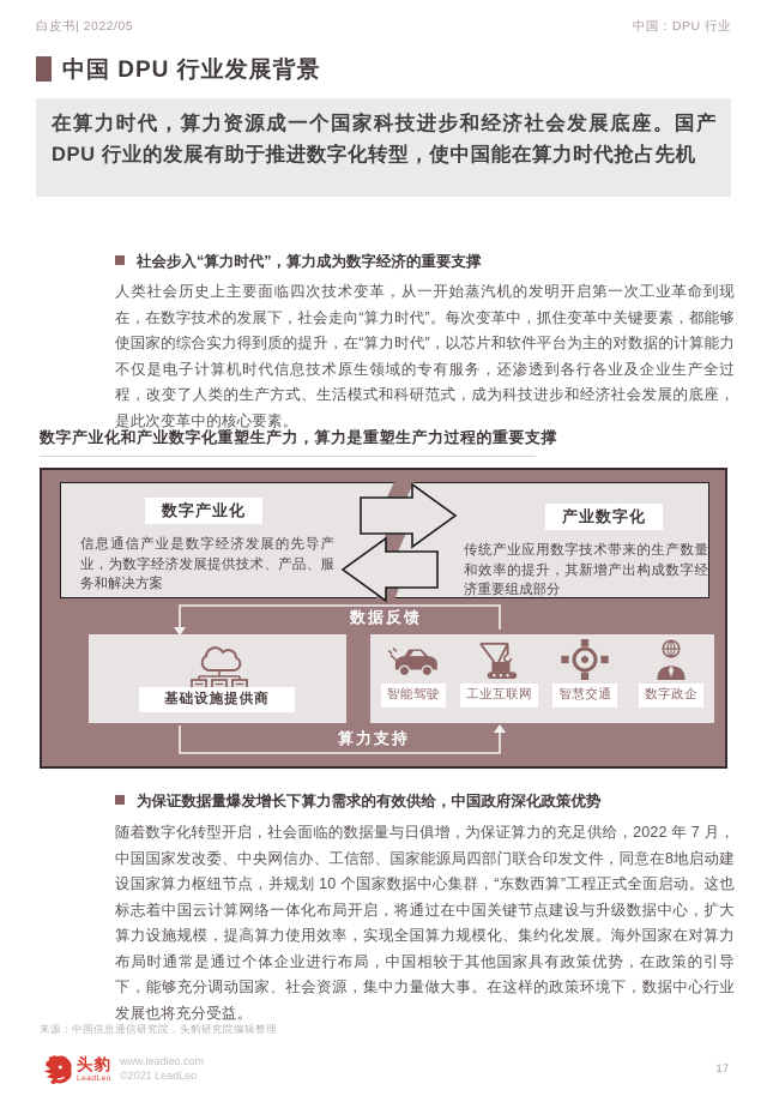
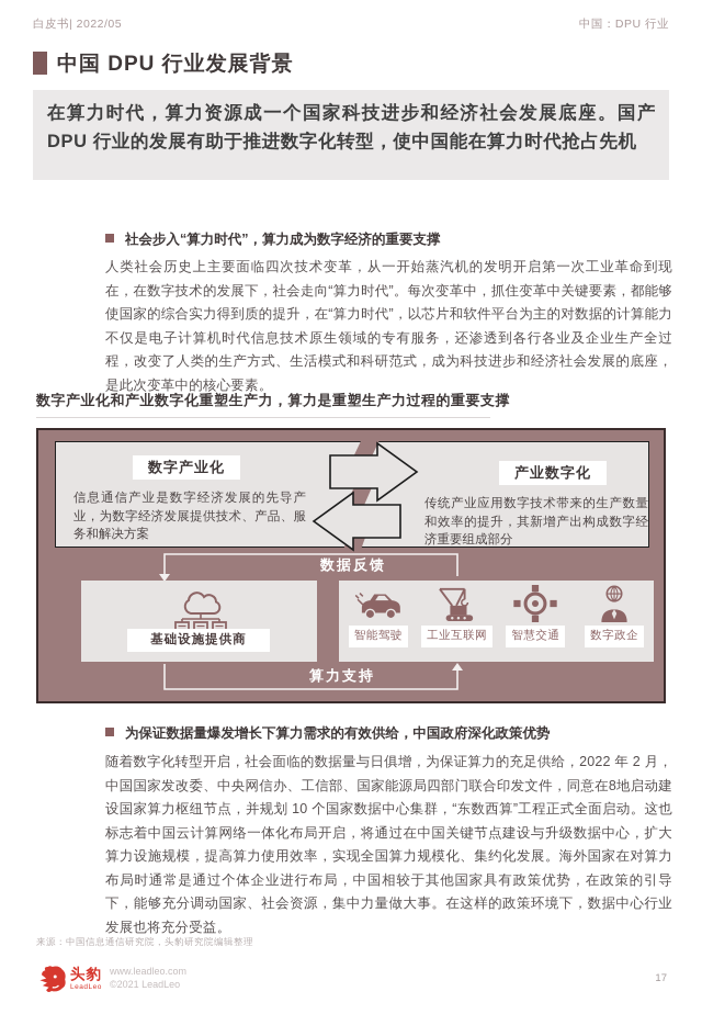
  白皮书| 2022/05
  中国：DPU 行业
  中国 DPU 行业发展背景
  在算力时代，算力资源成一个国家科技进步和经济社会发展底座。国产 DPU 行业的发展有助于推进数字化转型，使中国能在算力时代抢占先机
  社会步入“算力时代”，算力成为数字经济的重要支撑
  人类社会历史上主要面临四次技术变革，从一开始蒸汽机的发明开启第一次工业革命到现在，在数字技术的发展下，社会走向“算力时代”。每次变革中，抓住变革中关键要素，都能够使国家的综合实力得到质的提升，在“算力时代”，以芯片和软件平台为主的对数据的计算能力不仅是电子计算机时代信息技术原生领域的专有服务，还渗透到各行各业及企业生产全过程，改变了人类的生产方式、生活模式和科研范式，成为科技进步和经济社会发展的底座，是此次变革中的核心要素。
  数字产业化和产业数字化重塑生产力，算力是重塑生产力过程的重要支撑
  数字产业化
  信息通信产业是数字经济发展的先导产业，为数字经济发展提供技术、产品、服务和解决方案
  产业数字化
  传统产业应用数字技术带来的生产数量和效率的提升，其新增产出构成数字经济重要组成部分
  数据反馈
  算力支持
  基础设施提供商
  智能驾驶
  工业互联网
  智慧交通
  数字政企
  为保证数据量爆发增长下算力需求的有效供给，中国政府深化政策优势
- 随着数字化转型开启，社会面临的数据量与日俱增，为保证算力的充足供给，2022 年 7 月，中国国家发改委、中央网信办、工信部、国家能源局四部门联合印发文件，同意在8地启动建设国家算力枢纽节点，并规划 10 个国家数据中心集群，“东数西算”工程正式全面启动。这也标志着中国云计算网络一体化布局开启，将通过在中国关键节点建设与升级数据中心，扩大算力设施规模，提高算力使用效率，实现全国算力规模化、集约化发展。海外国家在对算力布局时通常是通过个体企业进行布局，中国相较于其他国家具有政策优势，在政策的引导下，能够充分调动国家、社会资源，集中力量做大事。在这样的政策环境下，数据中心行业发展也将充分受益。
+ 随着数字化转型开启，社会面临的数据量与日俱增，为保证算力的充足供给，2022 年 2 月，中国国家发改委、中央网信办、工信部、国家能源局四部门联合印发文件，同意在8地启动建设国家算力枢纽节点，并规划 10 个国家数据中心集群，“东数西算”工程正式全面启动。这也标志着中国云计算网络一体化布局开启，将通过在中国关键节点建设与升级数据中心，扩大算力设施规模，提高算力使用效率，实现全国算力规模化、集约化发展。海外国家在对算力布局时通常是通过个体企业进行布局，中国相较于其他国家具有政策优势，在政策的引导下，能够充分调动国家、社会资源，集中力量做大事。在这样的政策环境下，数据中心行业发展也将充分受益。
  来源：中国信息通信研究院，头豹研究院编辑整理
  头豹
  www.leadleo.com
  ©2021 LeadLeo
  17
